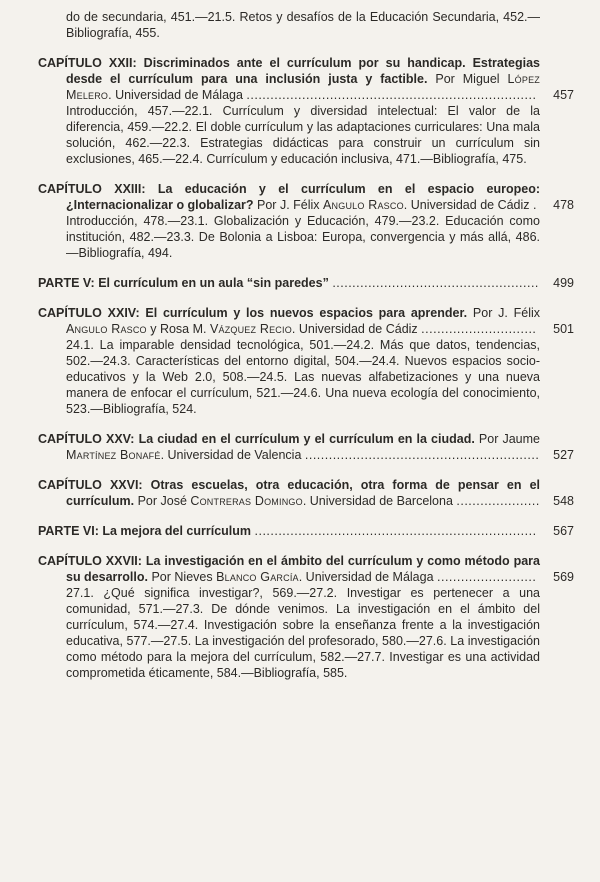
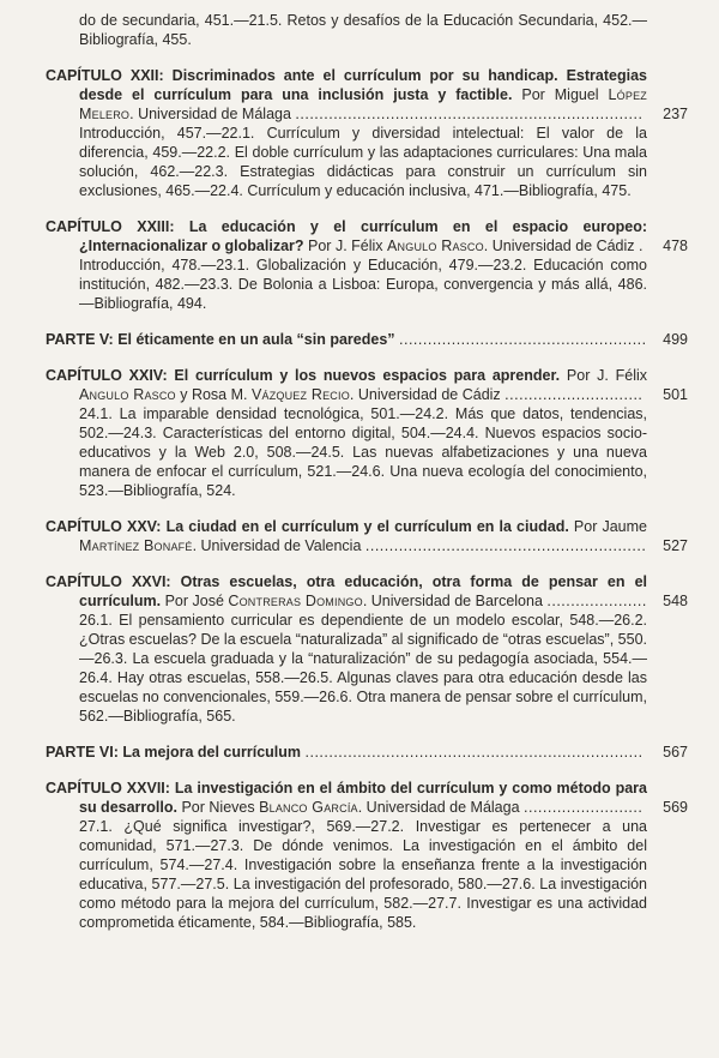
  do de secundaria, 451.—21.5. Retos y desafíos de la Educación Secundaria, 452.—Bibliografía, 455.
  CAPÍTULO XXII: Discriminados ante el currículum por su handicap. Estrategias desde el currículum para una inclusión justa y factible. Por Miguel López Melero. Universidad de Málaga .........................................................................
- 457
+ 237
  Introducción, 457.—22.1. Currículum y diversidad intelectual: El valor de la diferencia, 459.—22.2. El doble currículum y las adaptaciones curriculares: Una mala solución, 462.—22.3. Estrategias didácticas para construir un currículum sin exclusiones, 465.—22.4. Currículum y educación inclusiva, 471.—Bibliografía, 475.
  CAPÍTULO XXIII: La educación y el currículum en el espacio europeo: ¿Internacionalizar o globalizar? Por J. Félix Angulo Rasco. Universidad de Cádiz .
  478
  Introducción, 478.—23.1. Globalización y Educación, 479.—23.2. Educación como institución, 482.—23.3. De Bolonia a Lisboa: Europa, convergencia y más allá, 486.—Bibliografía, 494.
- PARTE V: El currículum en un aula “sin paredes” ....................................................
+ PARTE V: El éticamente en un aula “sin paredes” ....................................................
  499
  CAPÍTULO XXIV: El currículum y los nuevos espacios para aprender. Por J. Félix Angulo Rasco y Rosa M. Vázquez Recio. Universidad de Cádiz .............................
  501
  24.1. La imparable densidad tecnológica, 501.—24.2. Más que datos, tendencias, 502.—24.3. Características del entorno digital, 504.—24.4. Nuevos espacios socio-educativos y la Web 2.0, 508.—24.5. Las nuevas alfabetizaciones y una nueva manera de enfocar el currículum, 521.—24.6. Una nueva ecología del conocimiento, 523.—Bibliografía, 524.
  CAPÍTULO XXV: La ciudad en el currículum y el currículum en la ciudad. Por Jaume Martínez Bonafé. Universidad de Valencia ...........................................................
  527
  CAPÍTULO XXVI: Otras escuelas, otra educación, otra forma de pensar en el currículum. Por José Contreras Domingo. Universidad de Barcelona .....................
  548
+ 26.1. El pensamiento curricular es dependiente de un modelo escolar, 548.—26.2. ¿Otras escuelas? De la escuela “naturalizada” al significado de “otras escuelas”, 550.—26.3. La escuela graduada y la “naturalización” de su pedagogía asociada, 554.—26.4. Hay otras escuelas, 558.—26.5. Algunas claves para otra educación desde las escuelas no convencionales, 559.—26.6. Otra manera de pensar sobre el currículum, 562.—Bibliografía, 565.
  PARTE VI: La mejora del currículum .......................................................................
  567
  CAPÍTULO XXVII: La investigación en el ámbito del currículum y como método para su desarrollo. Por Nieves Blanco García. Universidad de Málaga .........................
  569
  27.1. ¿Qué significa investigar?, 569.—27.2. Investigar es pertenecer a una comunidad, 571.—27.3. De dónde venimos. La investigación en el ámbito del currículum, 574.—27.4. Investigación sobre la enseñanza frente a la investigación educativa, 577.—27.5. La investigación del profesorado, 580.—27.6. La investigación como método para la mejora del currículum, 582.—27.7. Investigar es una actividad comprometida éticamente, 584.—Bibliografía, 585.
